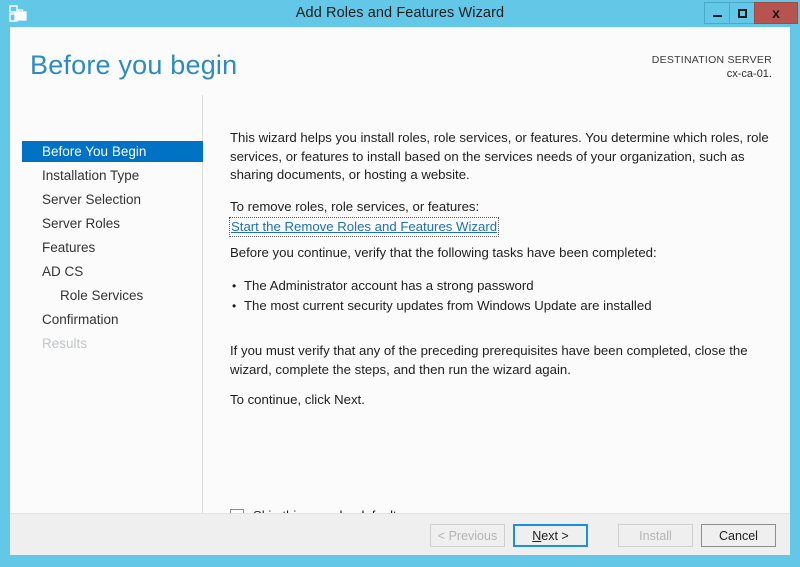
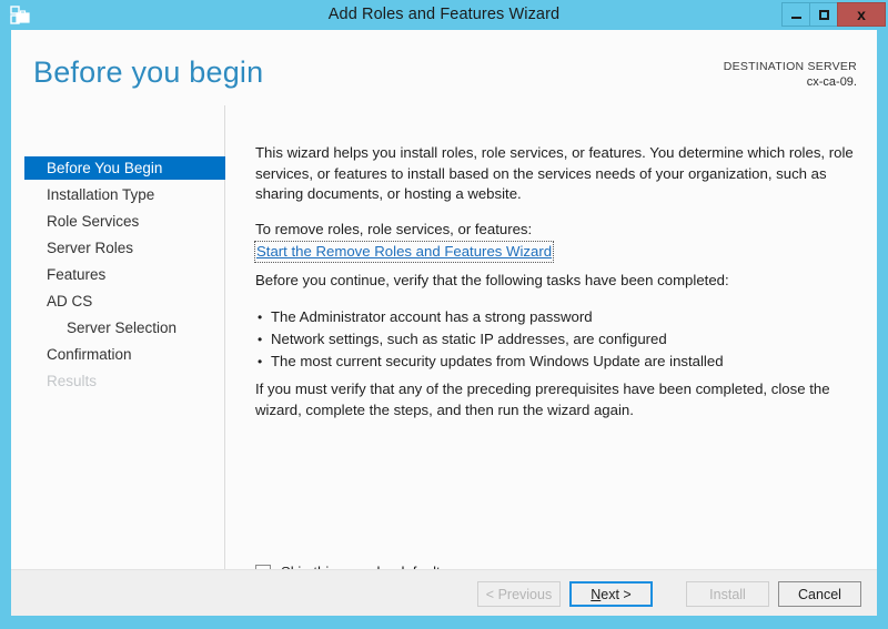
  Add Roles and Features Wizard
  x
  Before you begin
  DESTINATION SERVER
- cx-ca-01.
+ cx-ca-09.
  Before You Begin
  Installation Type
- Server Selection
+ Role Services
  Server Roles
  Features
  AD CS
- Role Services
+ Server Selection
  Confirmation
  Results
  This wizard helps you install roles, role services, or features. You determine which roles, role services, or features to install based on the services needs of your organization, such as sharing documents, or hosting a website.
  To remove roles, role services, or features:
  Start the Remove Roles and Features Wizard
  Before you continue, verify that the following tasks have been completed:
  The Administrator account has a strong password
+ Network settings, such as static IP addresses, are configured
  The most current security updates from Windows Update are installed
  If you must verify that any of the preceding prerequisites have been completed, close the wizard, complete the steps, and then run the wizard again.
- To continue, click Next.
  < Previous
  N
  ext >
  Install
  Cancel
